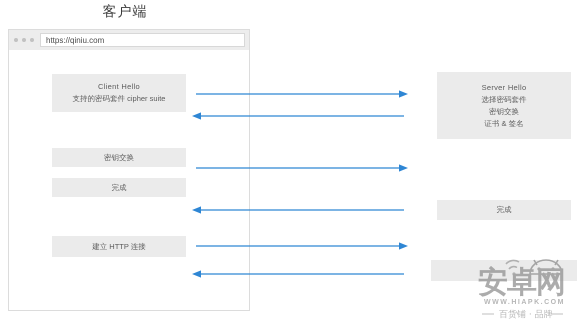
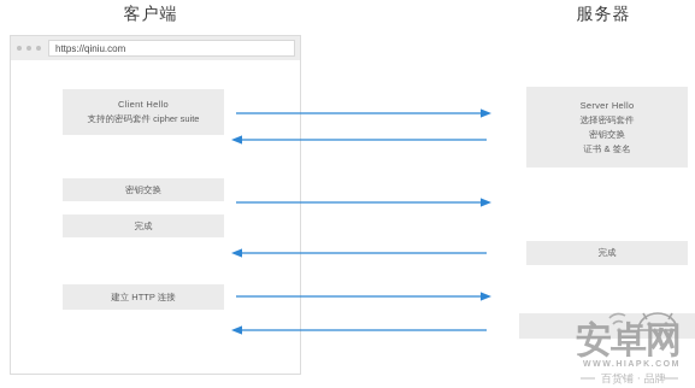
  客户端
+ 服务器
  https://qiniu.com
  Client Hello
  支持的密码套件 cipher suite
  密钥交换
  完成
  建立 HTTP 连接
  Server Hello
  选择密码套件
  密钥交换
  证书 & 签名
  完成
  安卓网
  百货铺 · 品牌
